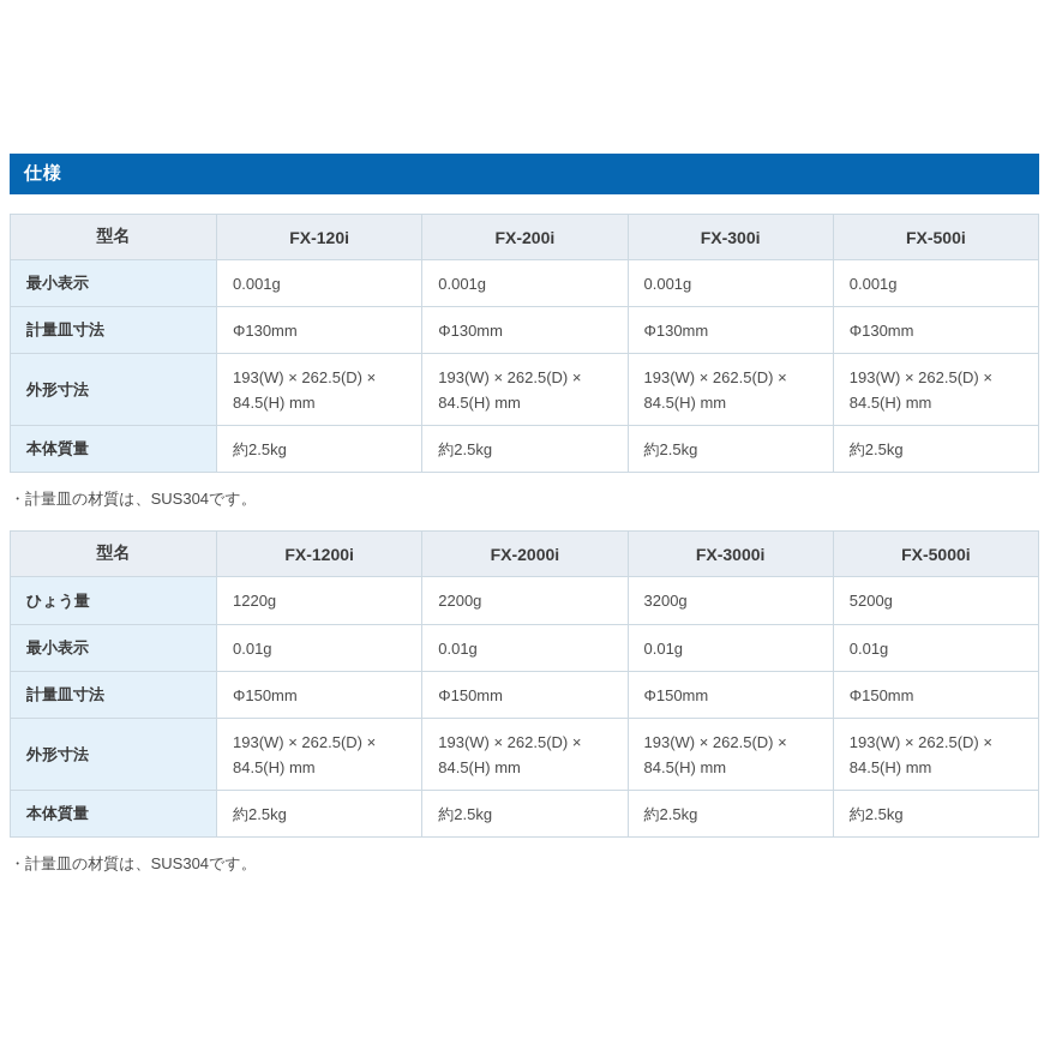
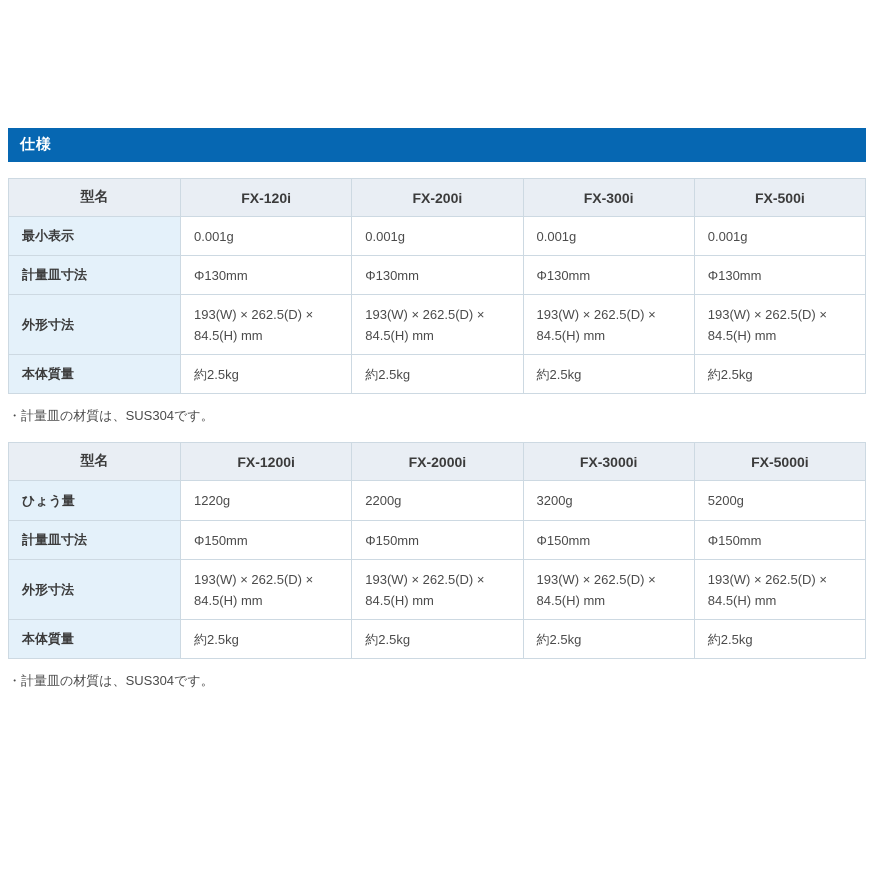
  仕様
  型名	FX-120i	FX-200i	FX-300i	FX-500i
  最小表示	0.001g	0.001g	0.001g	0.001g
  計量皿寸法	Φ130mm	Φ130mm	Φ130mm	Φ130mm
  外形寸法	193(W) × 262.5(D) × 84.5(H) mm	193(W) × 262.5(D) × 84.5(H) mm	193(W) × 262.5(D) × 84.5(H) mm	193(W) × 262.5(D) × 84.5(H) mm
  本体質量	約2.5kg	約2.5kg	約2.5kg	約2.5kg
  ・計量皿の材質は、SUS304です。
  型名	FX-1200i	FX-2000i	FX-3000i	FX-5000i
  ひょう量	1220g	2200g	3200g	5200g
- 最小表示	0.01g	0.01g	0.01g	0.01g
  計量皿寸法	Φ150mm	Φ150mm	Φ150mm	Φ150mm
  外形寸法	193(W) × 262.5(D) × 84.5(H) mm	193(W) × 262.5(D) × 84.5(H) mm	193(W) × 262.5(D) × 84.5(H) mm	193(W) × 262.5(D) × 84.5(H) mm
  本体質量	約2.5kg	約2.5kg	約2.5kg	約2.5kg
  ・計量皿の材質は、SUS304です。
